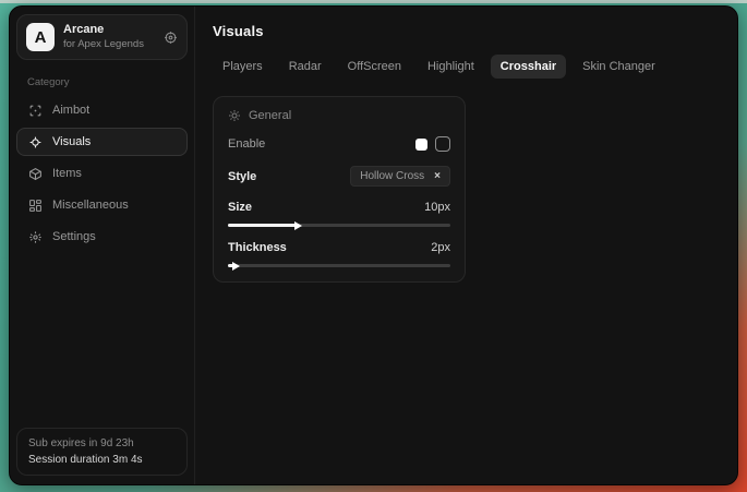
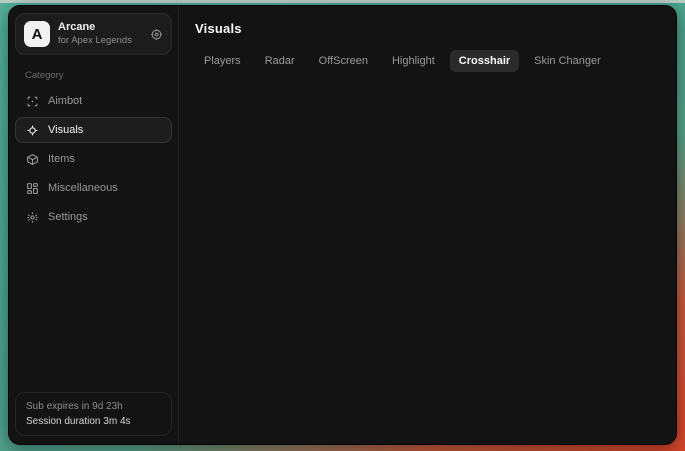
  A
  Arcane
  for Apex Legends
  Category
  Aimbot
  Visuals
  Items
  Miscellaneous
  Settings
  Sub expires in 9d 23h
  Session duration 3m 4s
  Visuals
  Players
  Radar
  OffScreen
  Highlight
  Crosshair
  Skin Changer
- General
- Enable
- Style
- Hollow Cross
- ×
- Size
- 10px
- Thickness
- 2px
